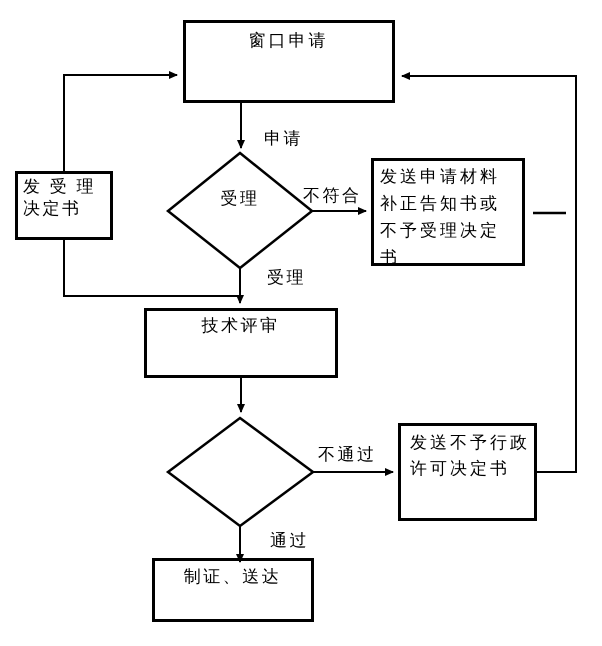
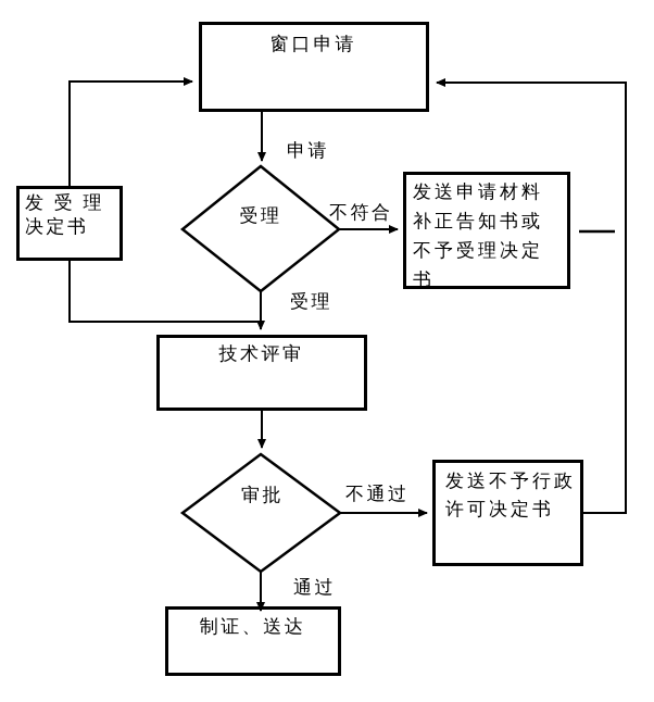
  窗口申请
  发 受 理
  决定书
  受理
  发送申请材料
  补正告知书或
  不予受理决定
  书
  技术评审
+ 审批
  发送不予行政
  许可决定书
  制证、送达
  申请
  不符合
  受理
  不通过
  通过
